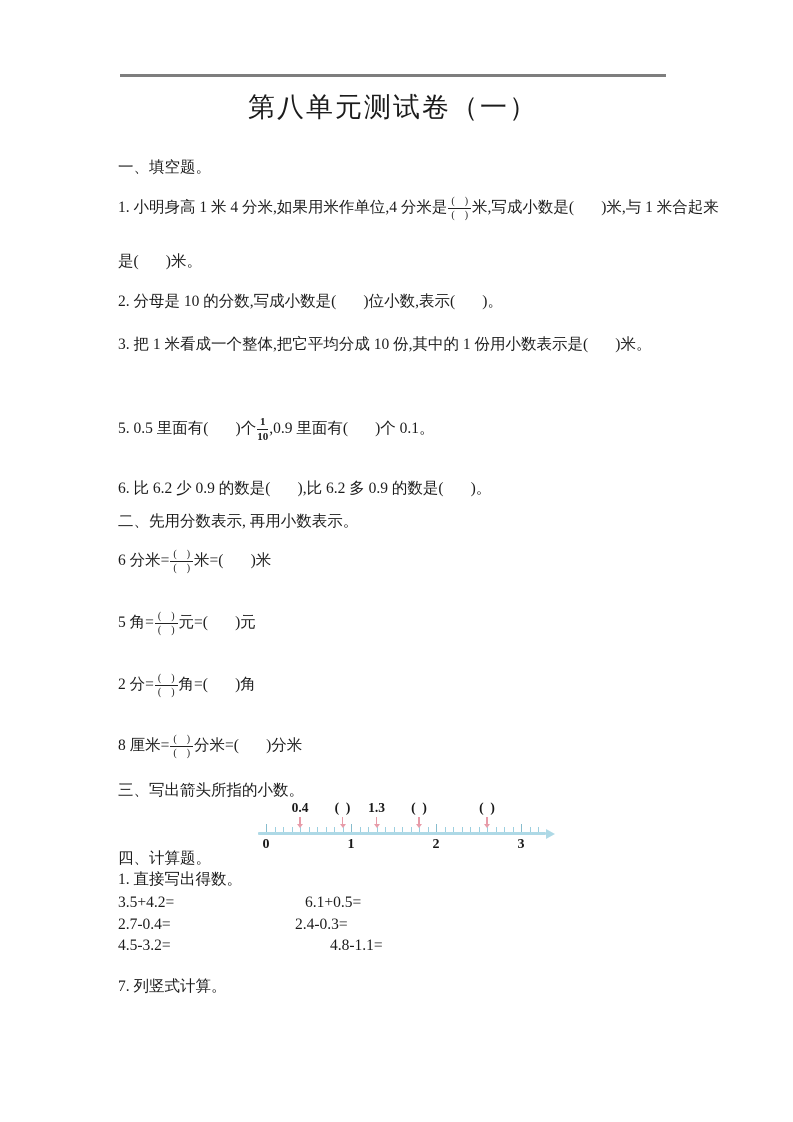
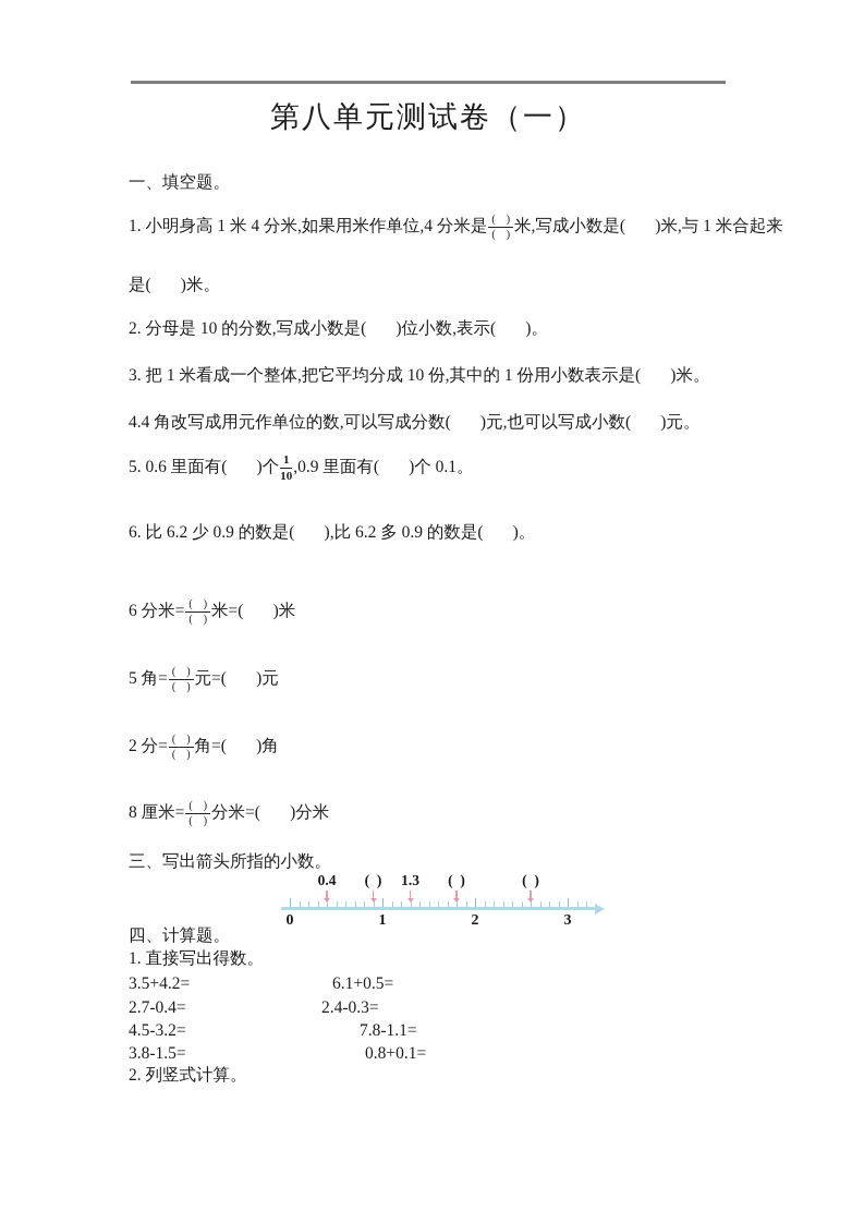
  第八单元测试卷（一）
  一、填空题。
  1. 小明身高 1 米 4 分米,如果用米作单位,4 分米是
  ( )
  ( )
  米,写成小数是( )米,与 1 米合起来
  是( )米。
  2. 分母是 10 的分数,写成小数是( )位小数,表示( )。
  3. 把 1 米看成一个整体,把它平均分成 10 份,其中的 1 份用小数表示是( )米。
+ 4.4 角改写成用元作单位的数,可以写成分数( )元,也可以写成小数( )元。
- 5. 0.5 里面有( )个
+ 5. 0.6 里面有( )个
  1
  10
  ,0.9 里面有( )个 0.1。
  6. 比 6.2 少 0.9 的数是( ),比 6.2 多 0.9 的数是( )。
- 二、先用分数表示, 再用小数表示。
  6 分米=
  ( )
  ( )
  米=( )米
  5 角=
  ( )
  ( )
  元=( )元
  2 分=
  ( )
  ( )
  角=( )角
  8 厘米=
  ( )
  ( )
  分米=( )分米
  三、写出箭头所指的小数。
  0
  1
  2
  3
  0.4
  ( )
  1.3
  ( )
  ( )
  四、计算题。
  1. 直接写出得数。
  3.5+4.2=
  6.1+0.5=
  2.7-0.4=
  2.4-0.3=
  4.5-3.2=
- 4.8-1.1=
+ 7.8-1.1=
+ 3.8-1.5=
+ 0.8+0.1=
- 7. 列竖式计算。
+ 2. 列竖式计算。
